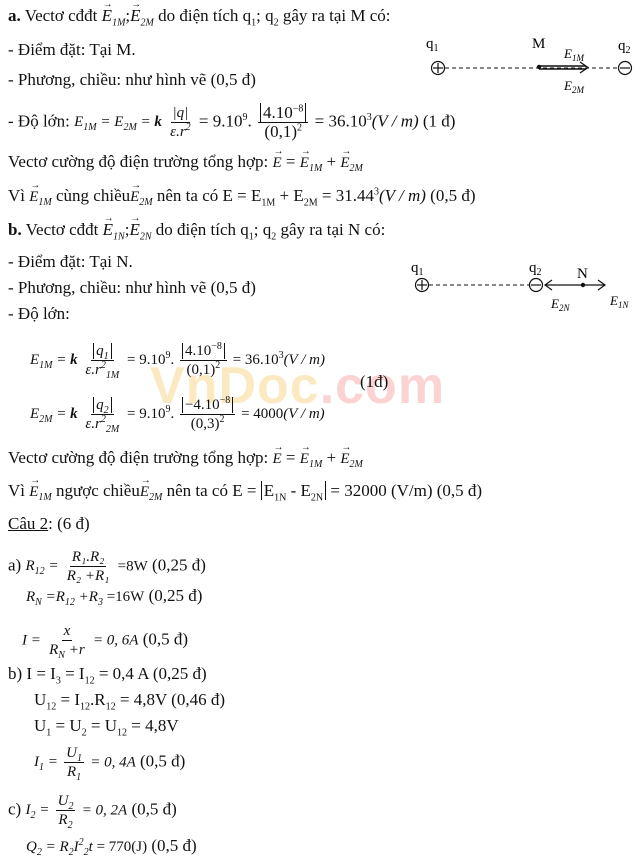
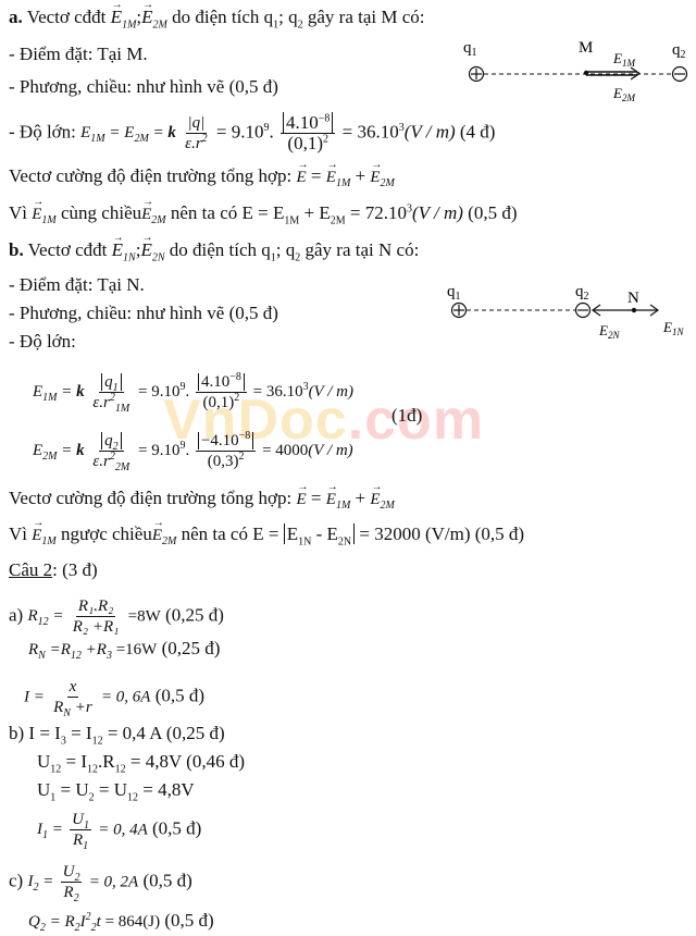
  a. Vectơ cđđt E1M;E2M do điện tích q1; q2 gây ra tại M có:
  - Điểm đặt: Tại M.
  - Phương, chiều: như hình vẽ (0,5 đ)
  - Độ lớn: E1M = E2M = k
  |q|
  ε.r2
  = 9.109.
  4.10−8
  (0,1)2
- = 36.103(V / m) (1 đ)
+ = 36.103(V / m) (4 đ)
  q1
  M
  E1M
  E2M
  q2
  Vectơ cường độ điện trường tổng hợp: E = E1M + E2M
- Vì E1M cùng chiềuE2M nên ta có E = E1M + E2M = 31.443(V / m) (0,5 đ)
+ Vì E1M cùng chiềuE2M nên ta có E = E1M + E2M = 72.103(V / m) (0,5 đ)
  b. Vectơ cđđt E1N;E2N do điện tích q1; q2 gây ra tại N có:
  - Điểm đặt: Tại N.
  - Phương, chiều: như hình vẽ (0,5 đ)
  - Độ lớn:
  q1
  q2
  N
  E2N
  E1N
  VnDoc.com
  E1M = k
  q1
  ε.r21M
  = 9.109.
  4.10−8
  (0,1)2
  = 36.103(V / m)
  (1đ)
  E2M = k
  q2
  ε.r22M
  = 9.109.
  −4.10−8
  (0,3)2
  = 4000(V / m)
  Vectơ cường độ điện trường tổng hợp: E = E1M + E2M
  Vì E1M ngược chiềuE2M nên ta có E = E1N - E2N = 32000 (V/m) (0,5 đ)
- Câu 2: (6 đ)
+ Câu 2: (3 đ)
  a) R12 =
  R₁.R₂
  R₂ +R₁
  =8W (0,25 đ)
  RN =R12 +R3 =16W (0,25 đ)
  I =
  x
  RN +r
  = 0, 6A (0,5 đ)
  b) I = I3 = I12 = 0,4 A (0,25 đ)
  U12 = I12.R12 = 4,8V (0,46 đ)
  U1 = U2 = U12 = 4,8V
  I1 =
  U1
  R1
  = 0, 4A (0,5 đ)
  c) I2 =
  U2
  R2
  = 0, 2A (0,5 đ)
- Q2 = R2I22t = 770(J) (0,5 đ)
+ Q2 = R2I22t = 864(J) (0,5 đ)
